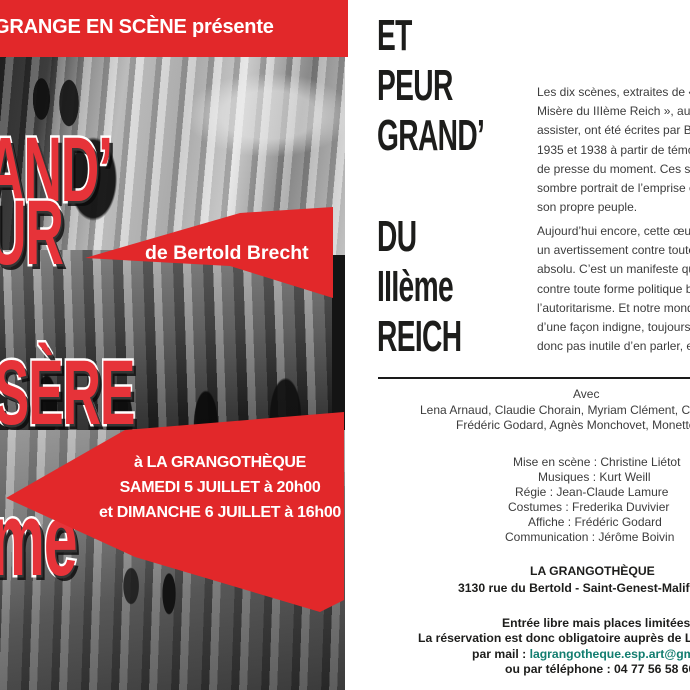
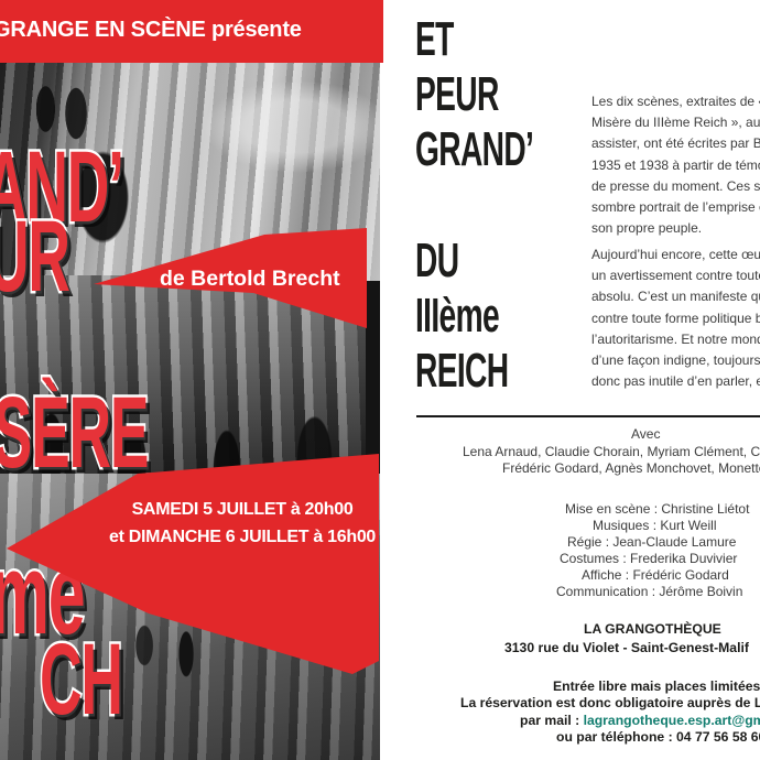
  ET
  PEUR
  GRAND’
  DU
  IIIème
  REICH
  Les dix scènes, extraites de
  Misère du IIIème Reich », au
  assister, ont été écrites par B
  1935 et 1938 à partir de tém
  de presse du moment. Ces s
  sombre portrait de l’emprise
  son propre peuple.
  Aujourd’hui encore, cette œu
  un avertissement contre tout
  absolu. C’est un manifeste q
  contre toute forme politique b
  l’autoritarisme. Et notre mon
  d’une façon indigne, toujours
  donc pas inutile d’en parler,
  Avec
  Lena Arnaud, Claudie Chorain, Myriam Clément, C
  Frédéric Godard, Agnès Monchovet, Monett
  Mise en scène : Christine Liétot
  Musiques : Kurt Weill
  Régie : Jean-Claude Lamure
  Costumes : Frederika Duvivier
  Affiche : Frédéric Godard
  Communication : Jérôme Boivin
  LA GRANGOTHÈQUE
- 3130 rue du Bertold - Saint-Genest-Malif
+ 3130 rue du Violet - Saint-Genest-Malif
  Entrée libre mais places limitées
  La réservation est donc obligatoire auprès de L
  par mail : lagrangotheque.esp.art@gm
  ou par téléphone : 04 77 56 58 6
  GRANGE EN SCÈNE présente
  de Bertold Brecht
- à LA GRANGOTHÈQUE
  SAMEDI 5 JUILLET à 20h00
  et DIMANCHE 6 JUILLET à 16h00
  AND’
  UR
  SÈRE
+ CH
